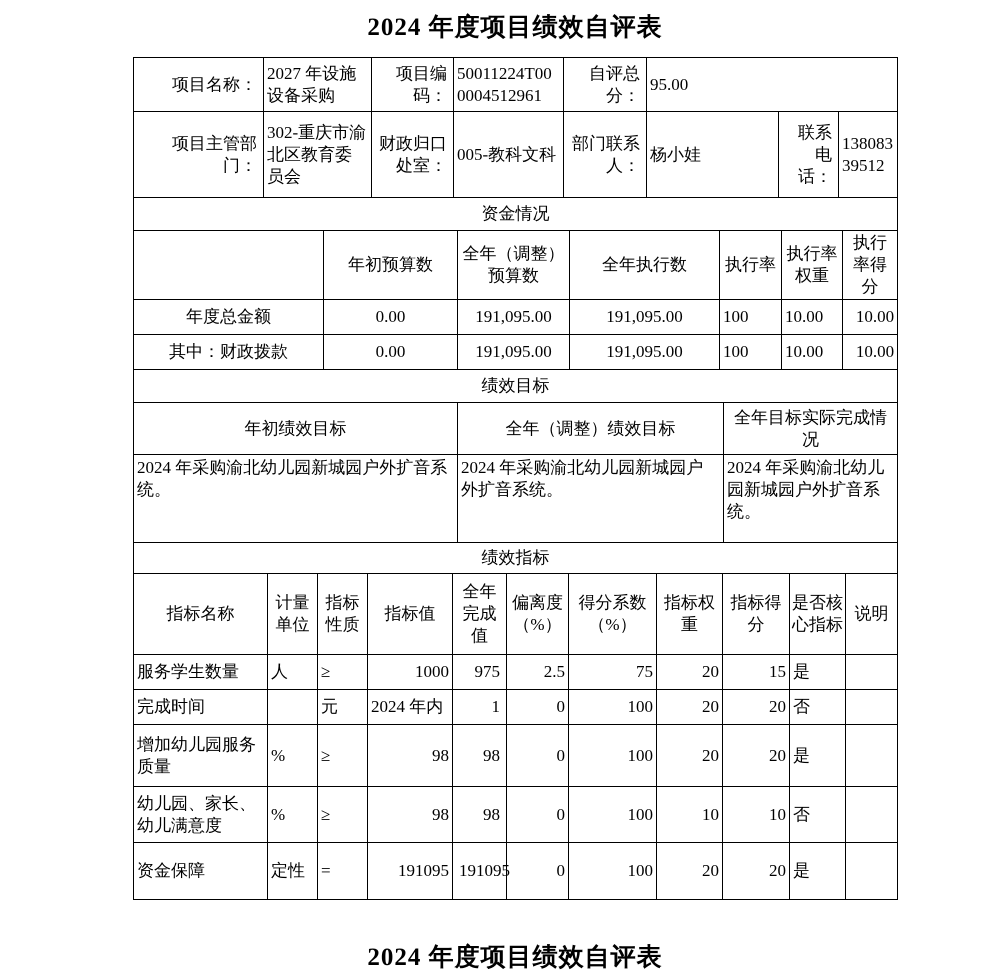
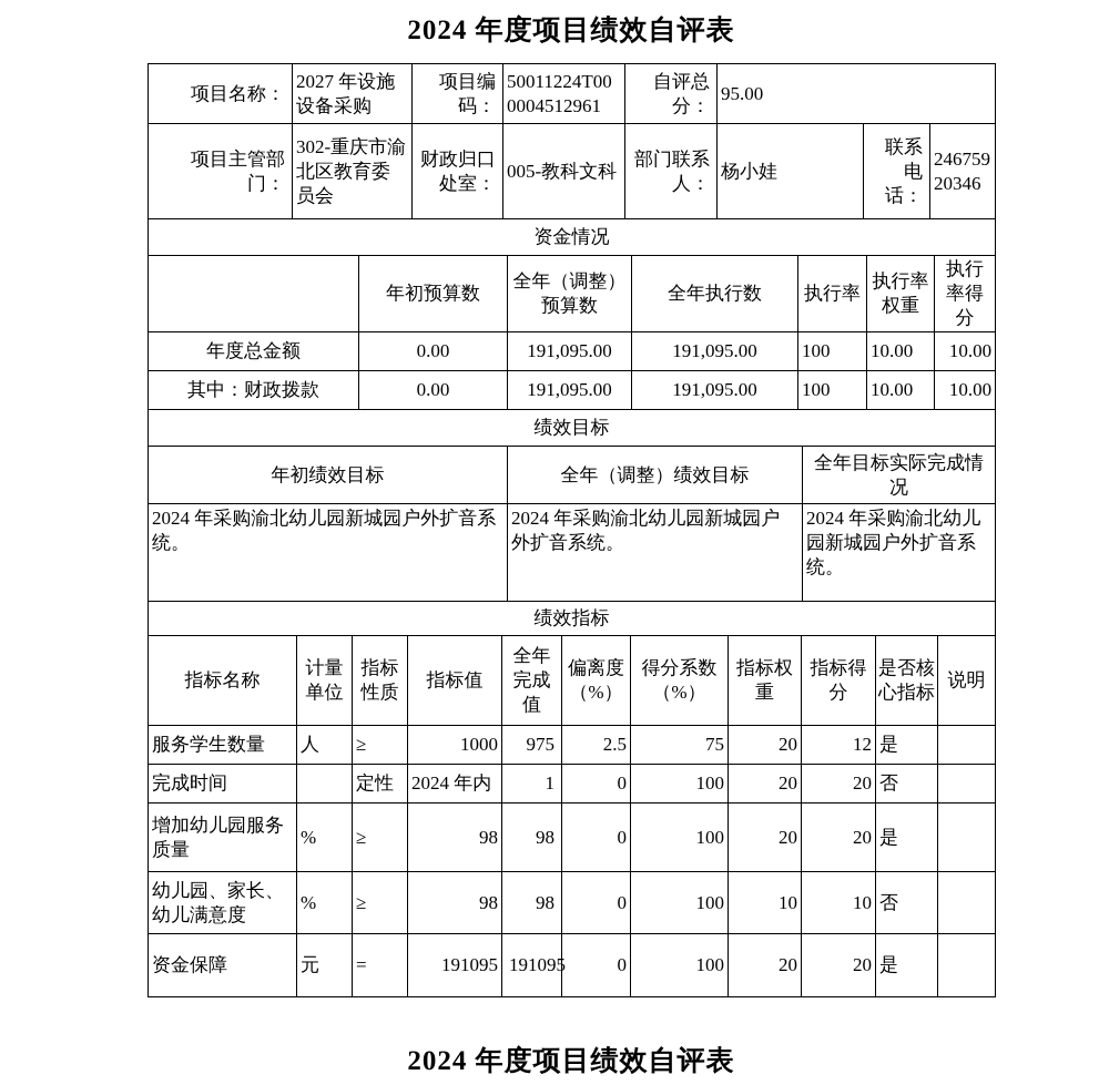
  2024 年度项目绩效自评表
  项目名称：	2027 年设施设备采购	项目编码：	50011224T000004512961	自评总分：	95.00
- 项目主管部门：	302-重庆市渝北区教育委员会	财政归口处室：	005-教科文科	部门联系人：	杨小娃	联系电话：	13808339512
+ 项目主管部门：	302-重庆市渝北区教育委员会	财政归口处室：	005-教科文科	部门联系人：	杨小娃	联系电话：	24675920346
  资金情况
  	年初预算数	全年（调整）预算数	全年执行数	执行率	执行率权重	执行率得分
  年度总金额	0.00	191,095.00	191,095.00	100	10.00	10.00
  其中：财政拨款	0.00	191,095.00	191,095.00	100	10.00	10.00
  绩效目标
  年初绩效目标	全年（调整）绩效目标	全年目标实际完成情况
  2024 年采购渝北幼儿园新城园户外扩音系统。	2024 年采购渝北幼儿园新城园户外扩音系统。	2024 年采购渝北幼儿园新城园户外扩音系统。
  绩效指标
  指标名称	计量单位	指标性质	指标值	全年完成值	偏离度（%）	得分系数（%）	指标权重	指标得分	是否核心指标	说明
- 服务学生数量	人	≥	1000	975	2.5	75	20	15	是
+ 服务学生数量	人	≥	1000	975	2.5	75	20	12	是
- 完成时间		元	2024 年内	1	0	100	20	20	否
+ 完成时间		定性	2024 年内	1	0	100	20	20	否
  增加幼儿园服务质量	%	≥	98	98	0	100	20	20	是
  幼儿园、家长、幼儿满意度	%	≥	98	98	0	100	10	10	否
- 资金保障	定性	=	191095	191095	0	100	20	20	是
+ 资金保障	元	=	191095	191095	0	100	20	20	是
  2024 年度项目绩效自评表
